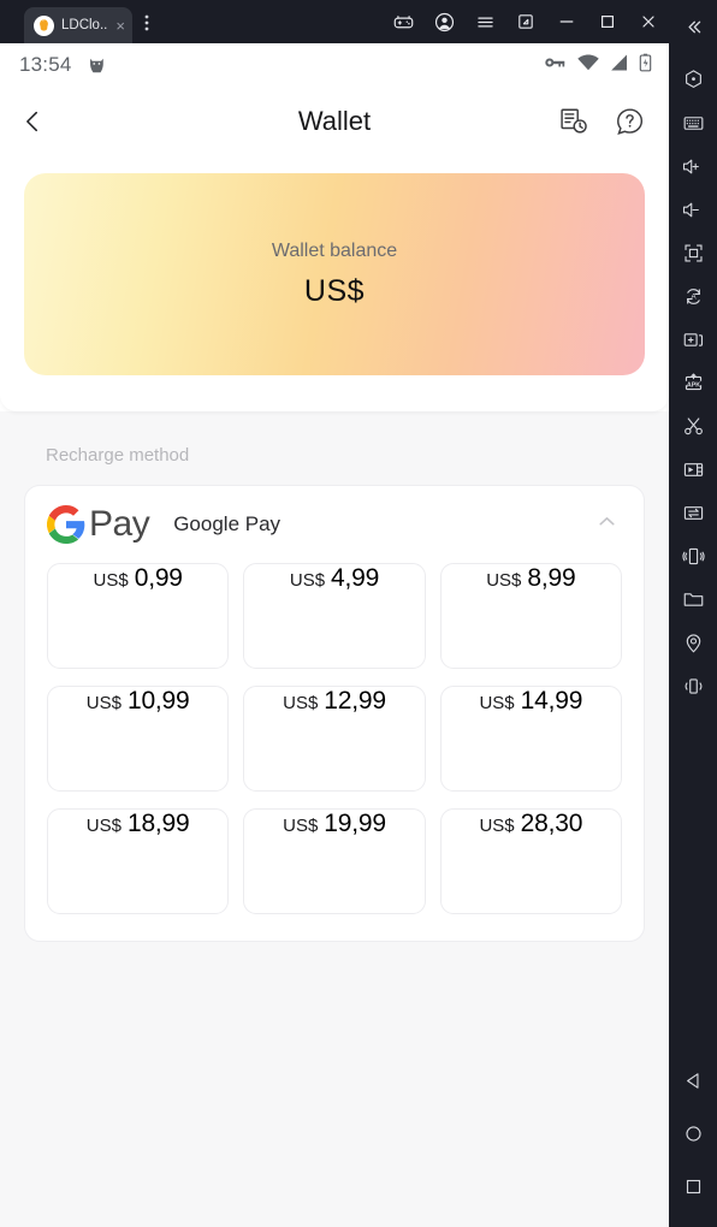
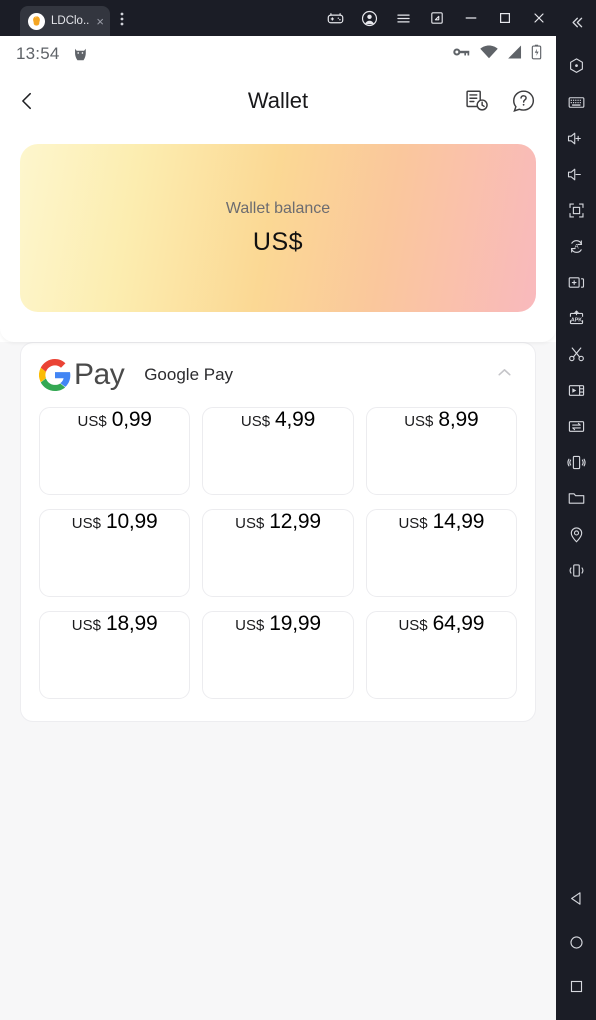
  LDClo..
  ×
  13:54
  Wallet
  Wallet balance
  US$
- Recharge method
  Pay
  Google Pay
  US$
  0,99
  US$
  4,99
  US$
  8,99
  US$
  10,99
  US$
  12,99
  US$
  14,99
  US$
  18,99
  US$
  19,99
  US$
- 28,30
+ 64,99
